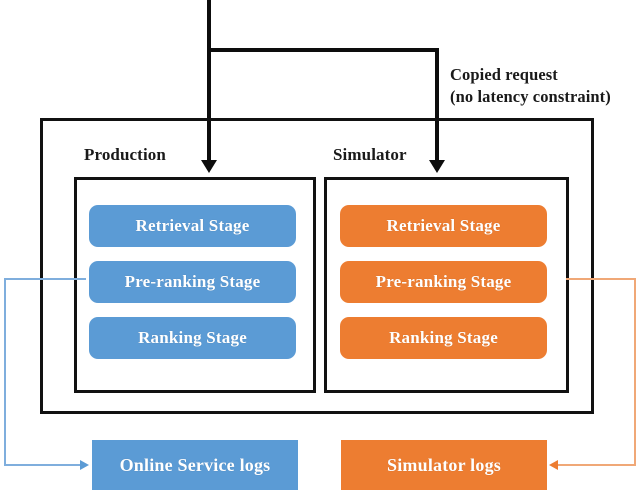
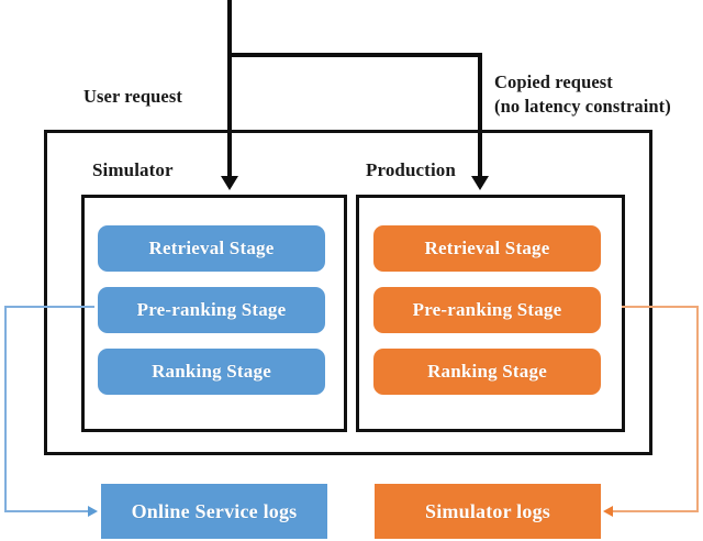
+ User request
  Copied request
  (no latency constraint)
- Production
+ Simulator
  Retrieval Stage
  Pre-ranking Stage
  Ranking Stage
- Simulator
+ Production
  Retrieval Stage
  Pre-ranking Stage
  Ranking Stage
  Online Service logs
  Simulator logs
